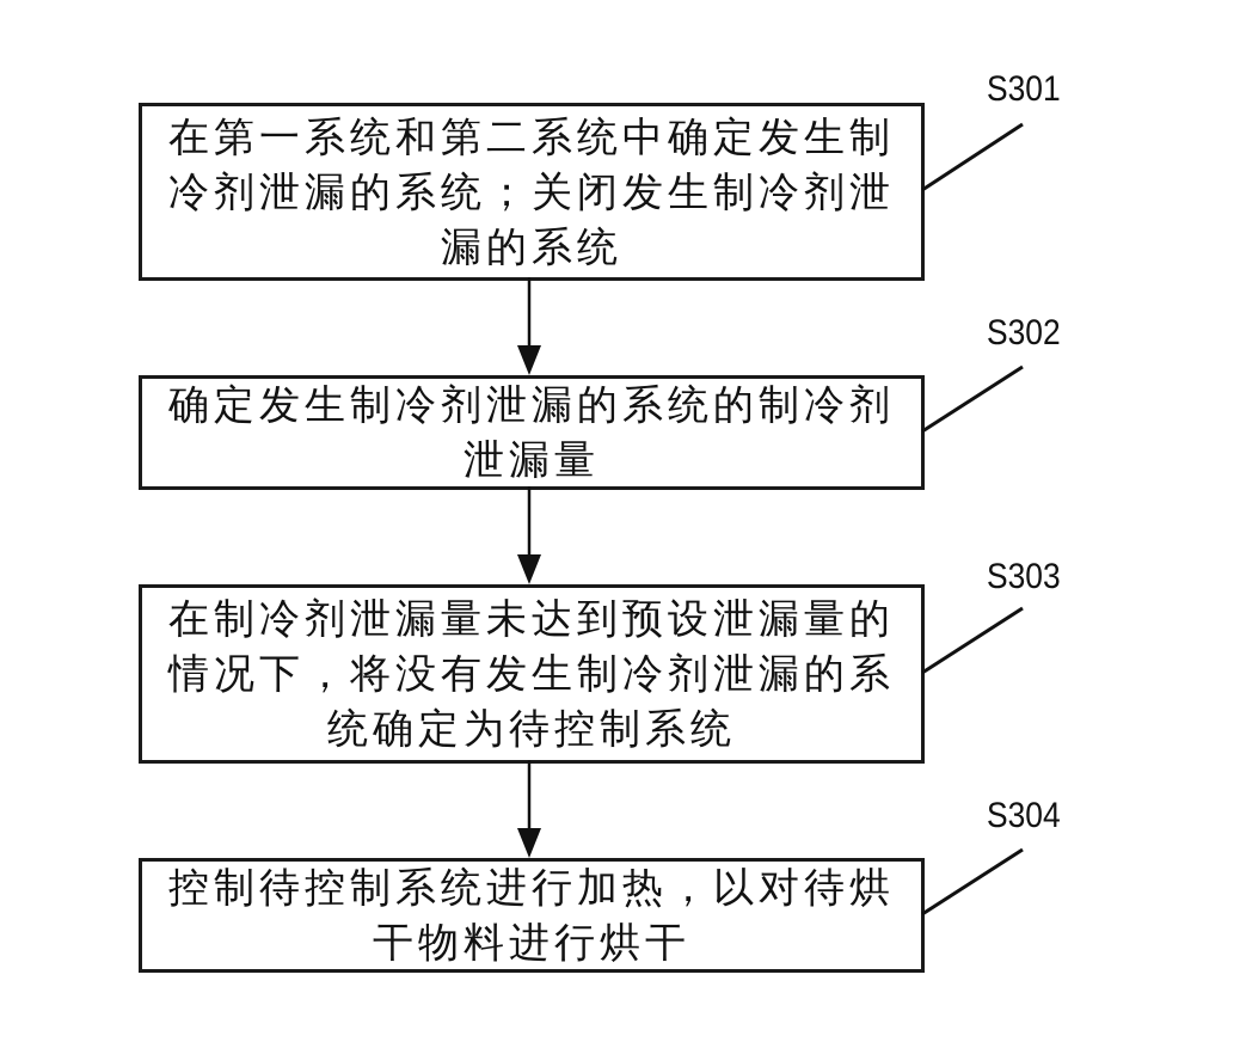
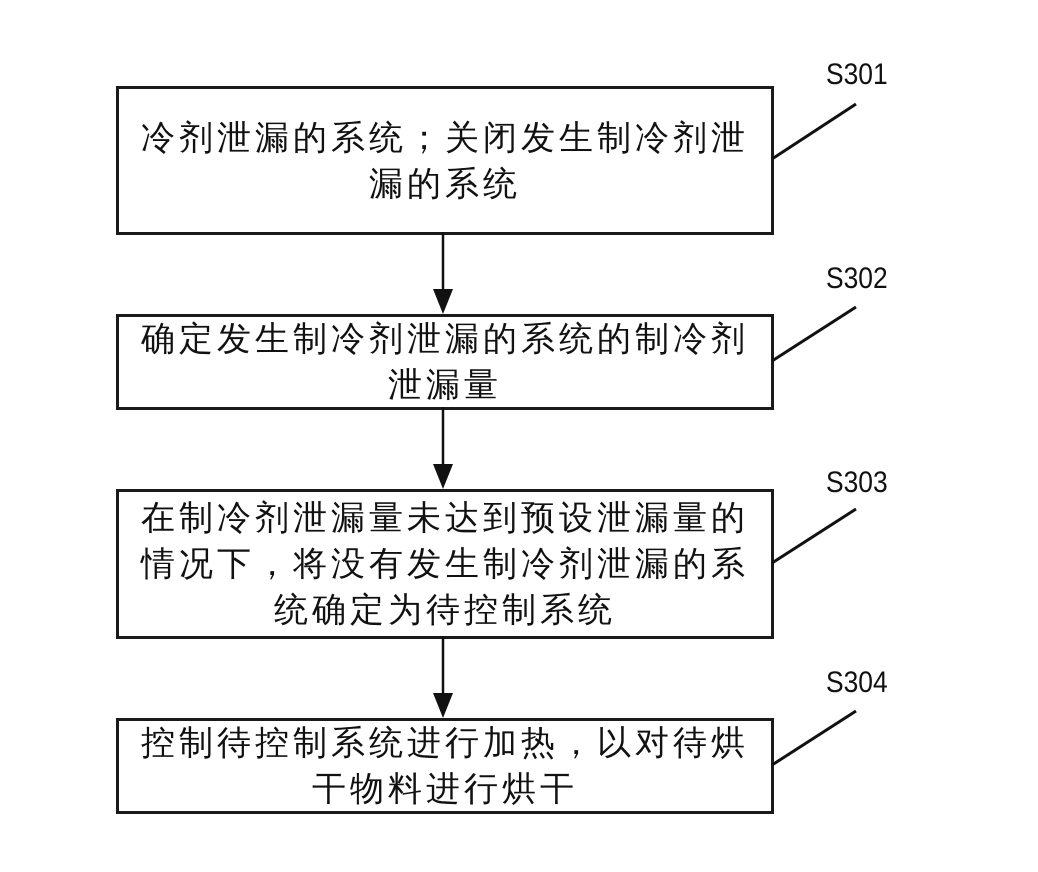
- 在第一系统和第二系统中确定发生制
  冷剂泄漏的系统；关闭发生制冷剂泄
  漏的系统
  S301
  确定发生制冷剂泄漏的系统的制冷剂
  泄漏量
  S302
  在制冷剂泄漏量未达到预设泄漏量的
  情况下，将没有发生制冷剂泄漏的系
  统确定为待控制系统
  S303
  控制待控制系统进行加热，以对待烘
  干物料进行烘干
  S304
